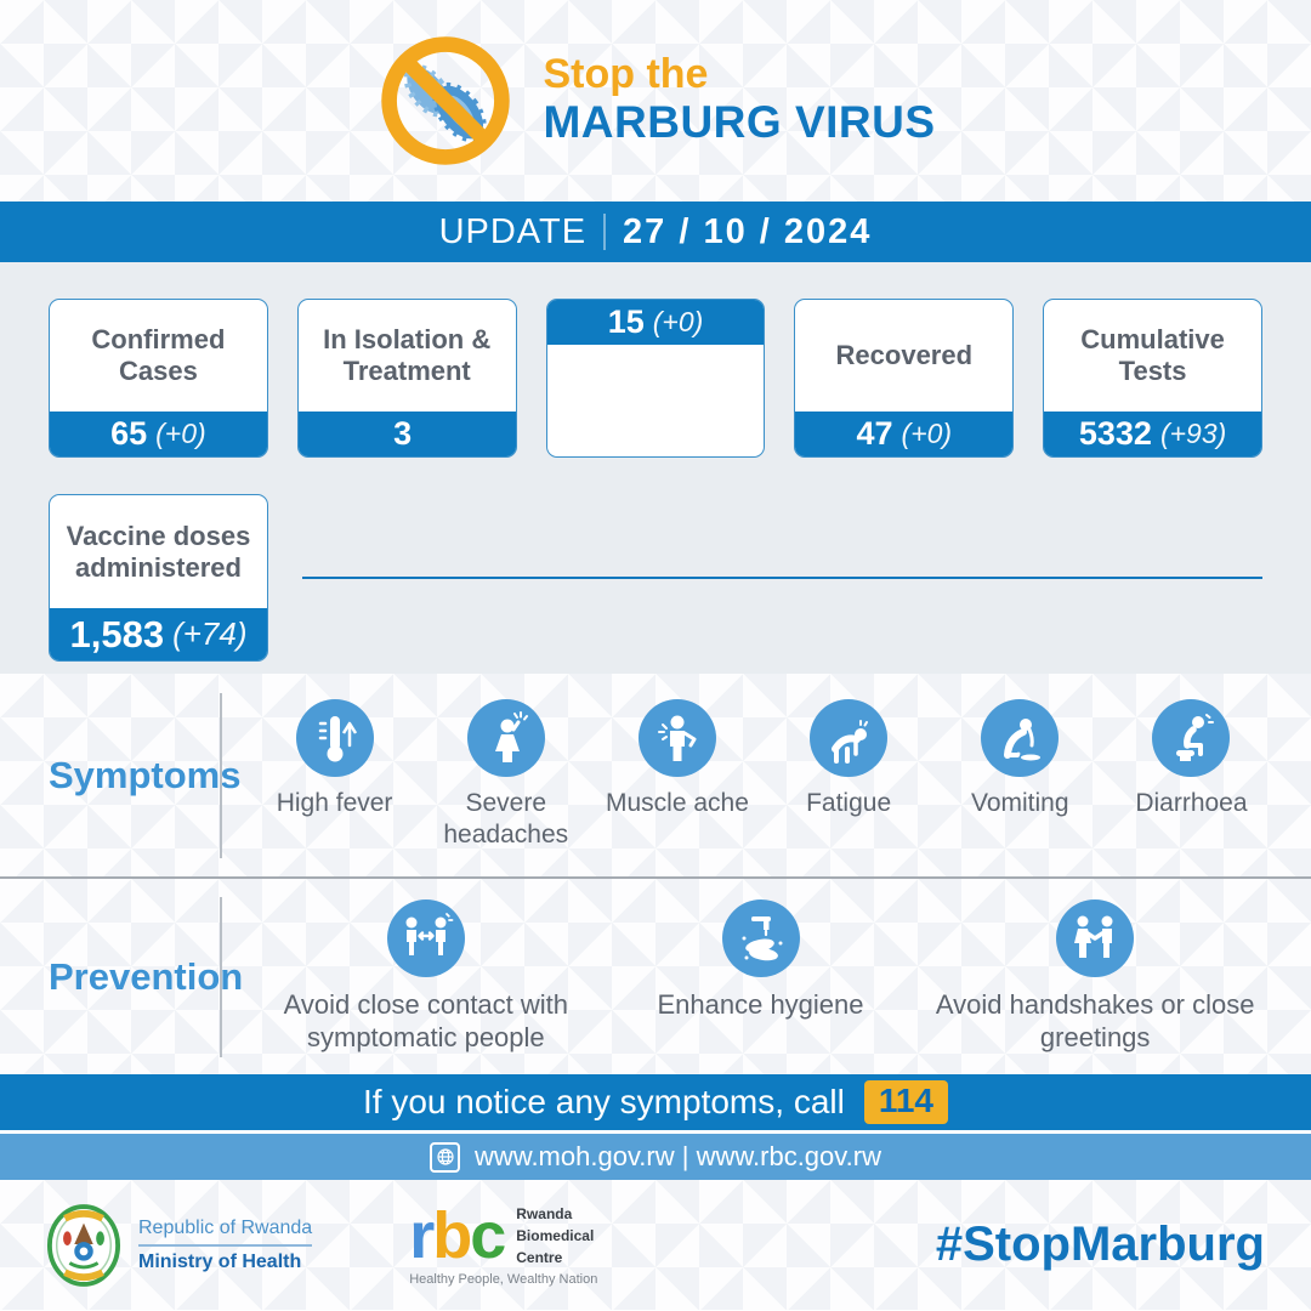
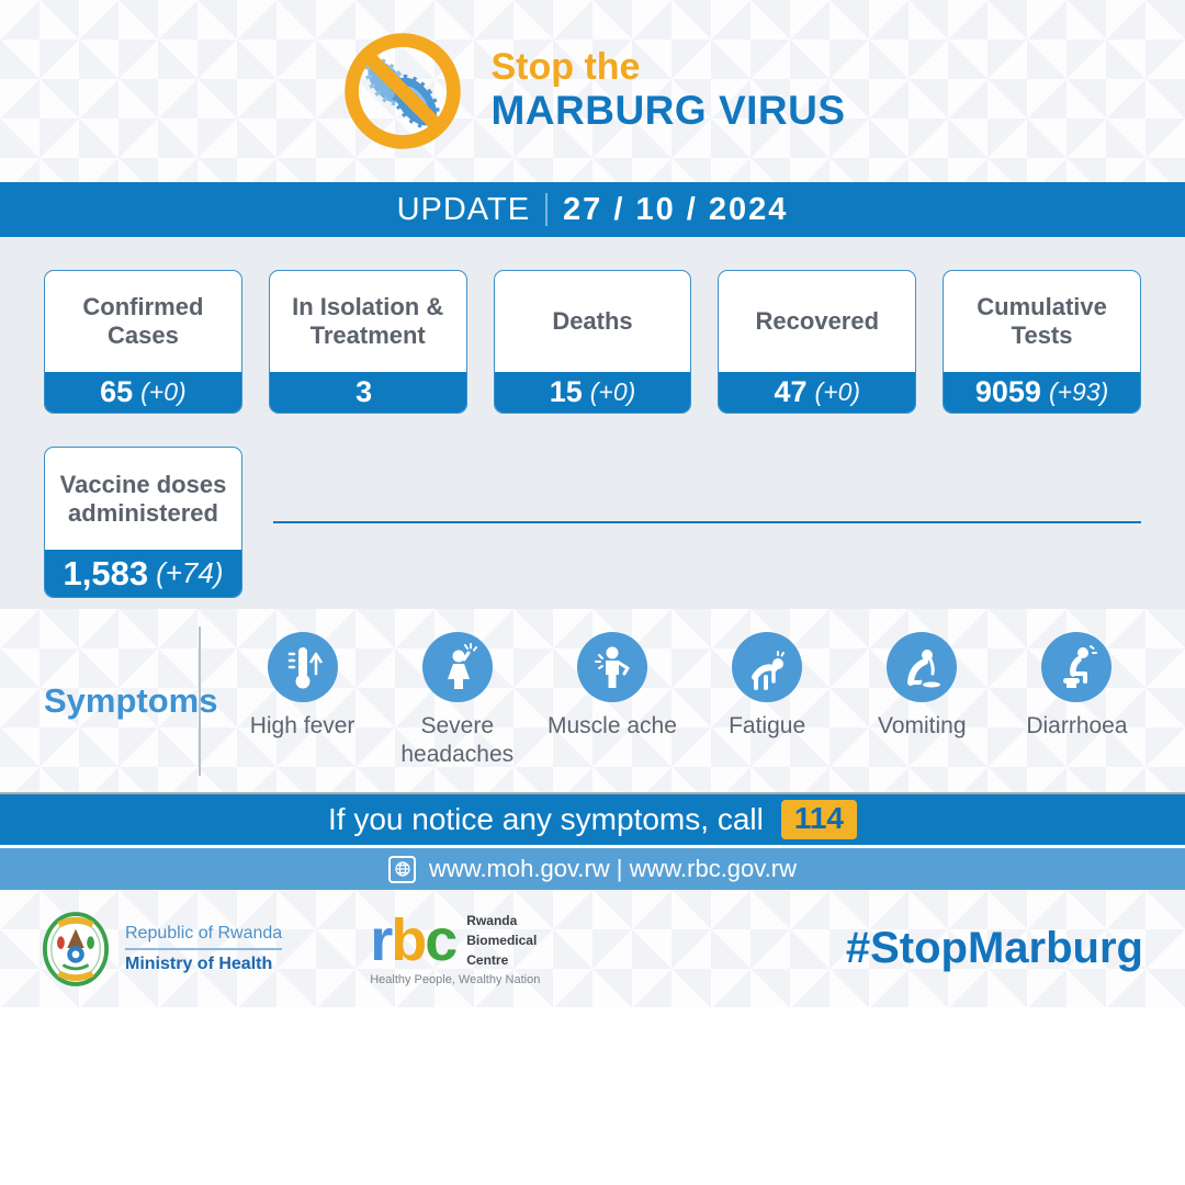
  Stop the
  MARBURG VIRUS
  UPDATE
  27 / 10 / 2024
  Confirmed Cases
  65
  (+0)
  In Isolation & Treatment
  3
+ Deaths
  15
  (+0)
  Recovered
  47
  (+0)
  Cumulative Tests
- 5332
+ 9059
  (+93)
  Vaccine doses administered
  1,583
  (+74)
  Symptoms
  High fever
  Severe headaches
  Muscle ache
  Fatigue
  Vomiting
  Diarrhoea
- Prevention
- Avoid close contact with symptomatic people
- Enhance hygiene
- Avoid handshakes or close greetings
  If you notice any symptoms, call
  114
  www.moh.gov.rw | www.rbc.gov.rw
  Republic of Rwanda
  Ministry of Health
  rbc
  Rwanda Biomedical Centre
  Healthy People, Wealthy Nation
  #StopMarburg
